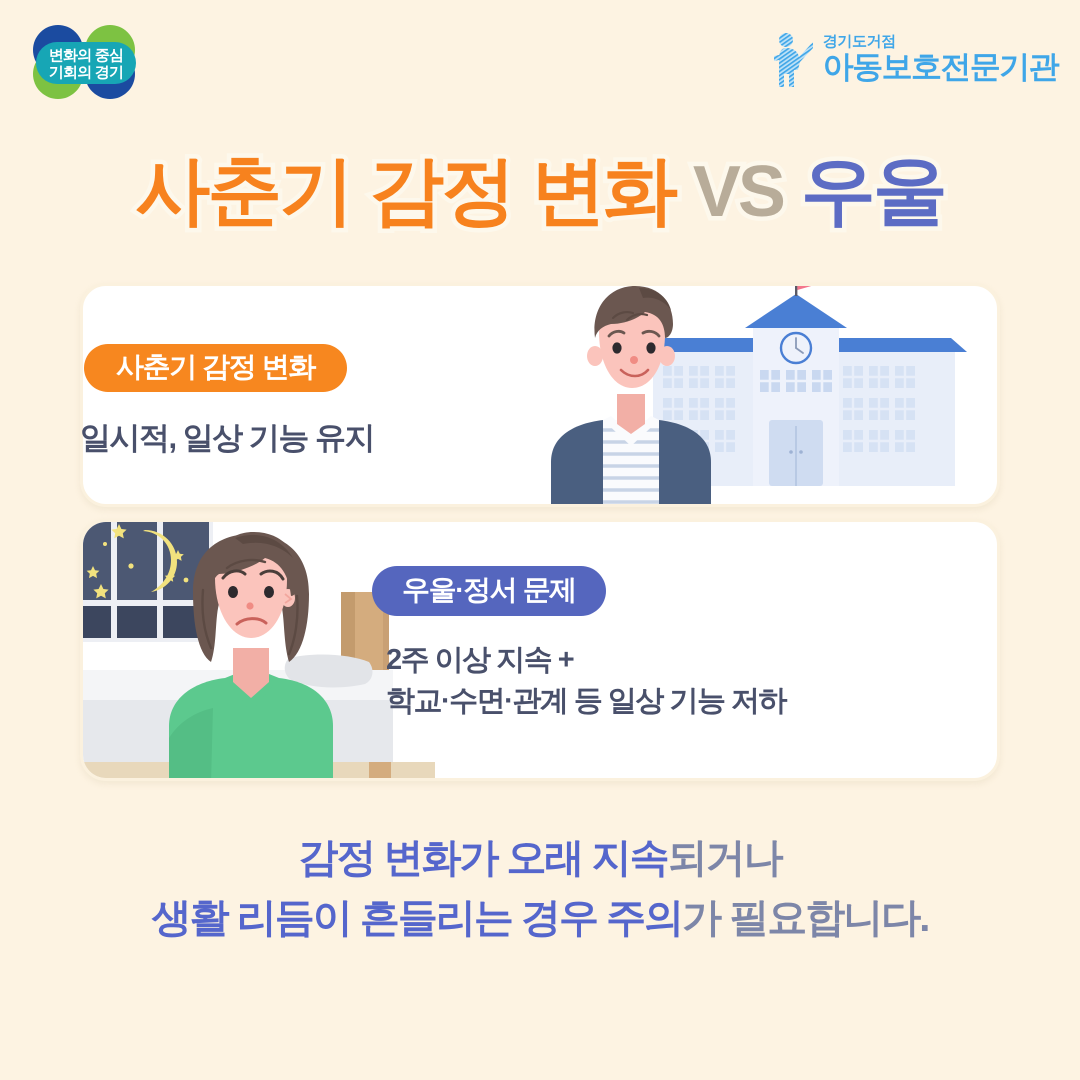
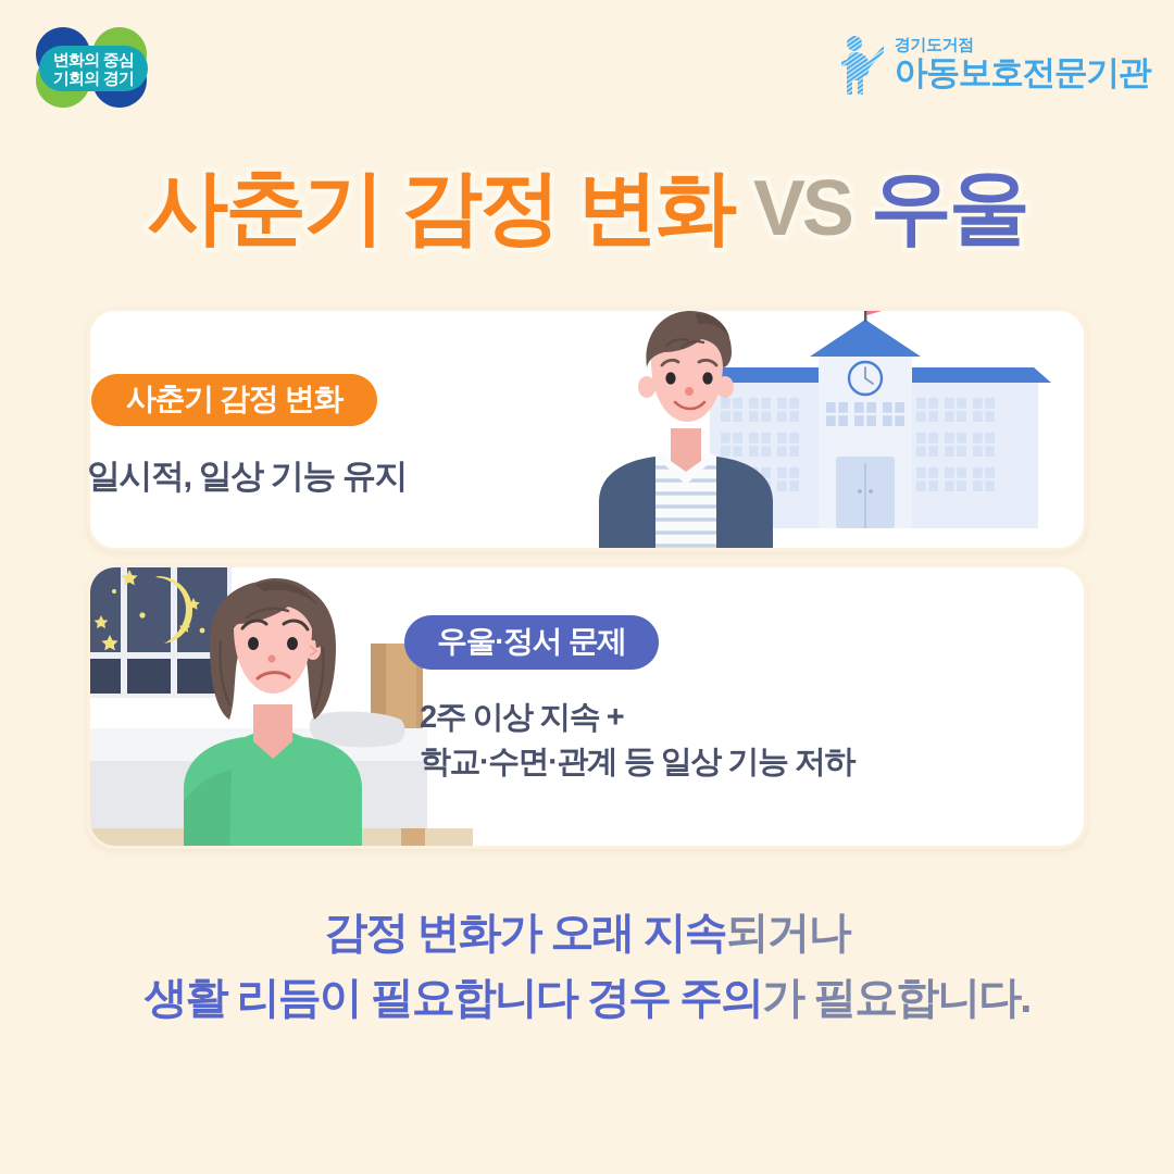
  변화의 중심
  기회의 경기
  경기도거점
  아동보호전문기관
  사춘기 감정 변화 VS 우울
  사춘기 감정 변화
  일시적, 일상 기능 유지
  우울·정서 문제
  2주 이상 지속 +
  학교·수면·관계 등 일상 기능 저하
  감정 변화가 오래 지속되거나
- 생활 리듬이 흔들리는 경우 주의가 필요합니다.
+ 생활 리듬이 필요합니다 경우 주의가 필요합니다.
